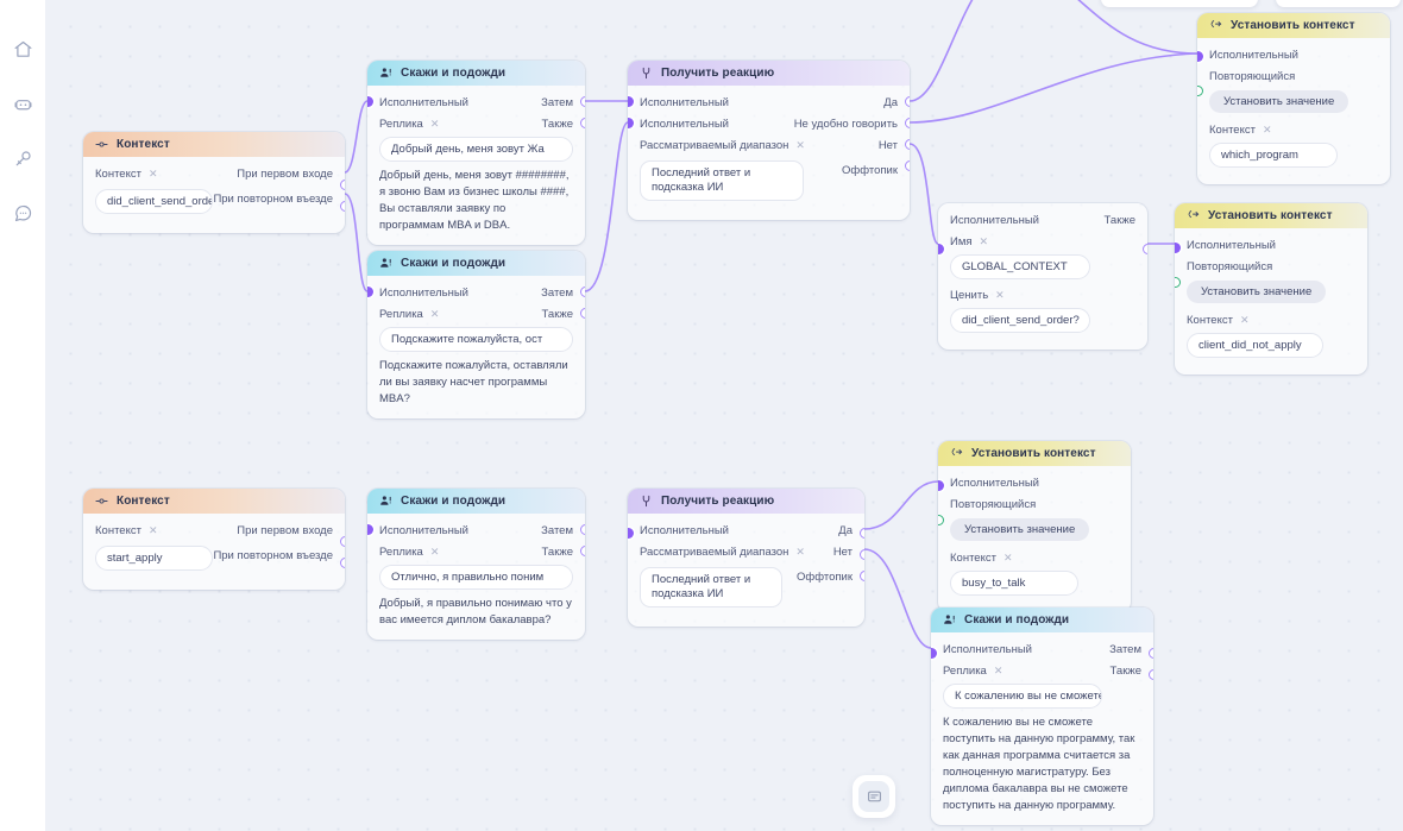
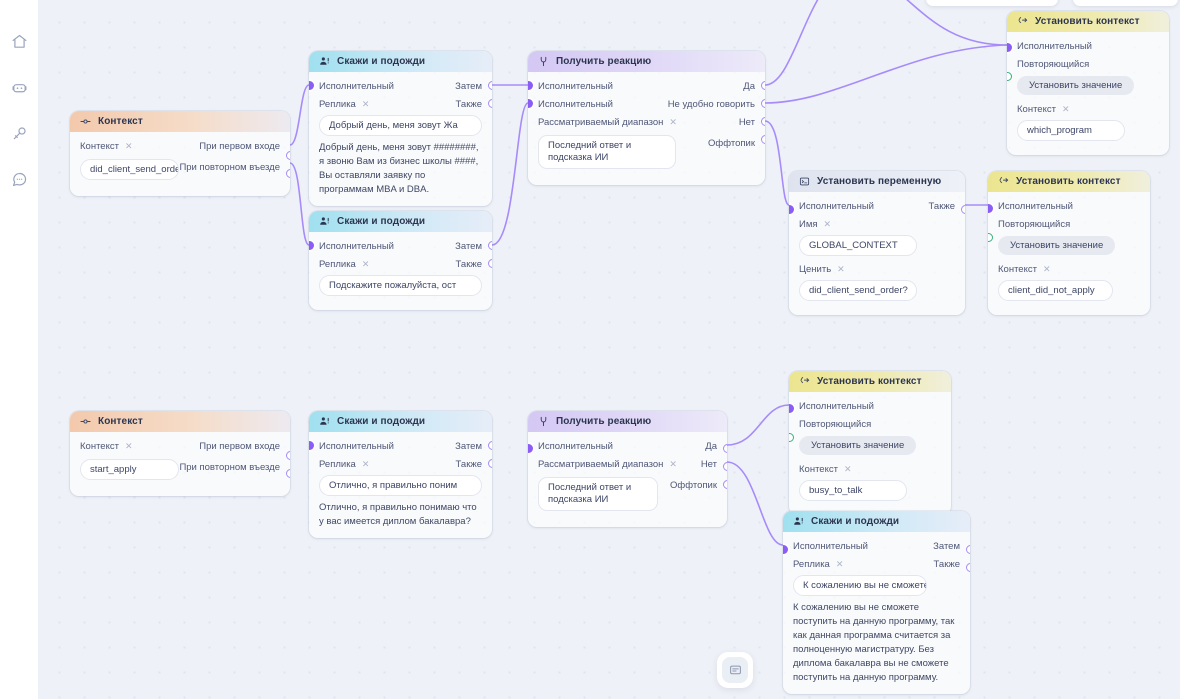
  Контекст
  Контекст
  ✕
  При первом входе
  did_client_send_orde
  При повторном въезде
  Скажи и подожди
  Исполнительный
  Затем
  Реплика
  ✕
  Также
  Добрый день, меня зовут Жа
  Добрый день, меня зовут ########, я звоню Вам из бизнес школы ####, Вы оставляли заявку по программам MBA и DBA.
  Скажи и подожди
  Исполнительный
  Затем
  Реплика
  ✕
  Также
  Подскажите пожалуйста, ост
- Подскажите пожалуйста, оставляли ли вы заявку насчет программы MBA?
  Получить реакцию
  Исполнительный
  Да
  Исполнительный
  Не удобно говорить
  Рассматриваемый диапазон
  ✕
  Нет
  Последний ответ и подсказка ИИ
  Оффтопик
  Установить контекст
  Исполнительный
  Повторяющийся
  Установить значение
  Контекст
  ✕
  which_program
+ Установить переменную
  Исполнительный
  Также
  Имя
  ✕
  GLOBAL_CONTEXT
  Ценить
  ✕
  did_client_send_order?
  Установить контекст
  Исполнительный
  Повторяющийся
  Установить значение
  Контекст
  ✕
  client_did_not_apply
  Контекст
  Контекст
  ✕
  При первом входе
  start_apply
  При повторном въезде
  Скажи и подожди
  Исполнительный
  Затем
  Реплика
  ✕
  Также
  Отлично, я правильно поним
- Добрый, я правильно понимаю что у вас имеется диплом бакалавра?
+ Отлично, я правильно понимаю что у вас имеется диплом бакалавра?
  Получить реакцию
  Исполнительный
  Да
  Рассматриваемый диапазон
  ✕
  Нет
  Последний ответ и подсказка ИИ
  Оффтопик
  Установить контекст
  Исполнительный
  Повторяющийся
  Установить значение
  Контекст
  ✕
  busy_to_talk
  Скажи и подожди
  Исполнительный
  Затем
  Реплика
  ✕
  Также
  К сожалению вы не сможете
  К сожалению вы не сможете поступить на данную программу, так как данная программа считается за полноценную магистратуру. Без диплома бакалавра вы не сможете поступить на данную программу.
